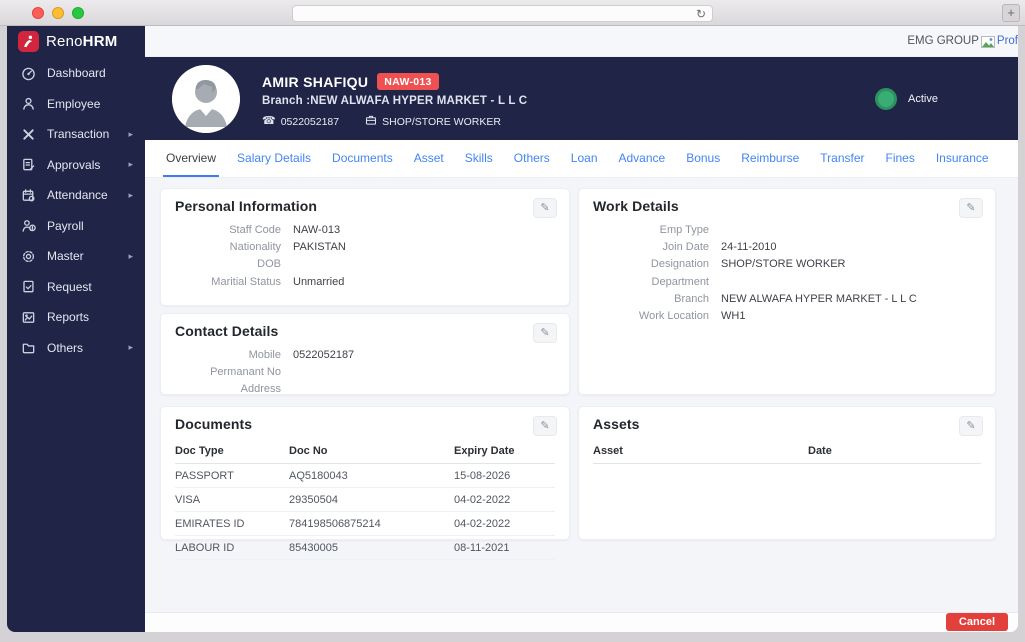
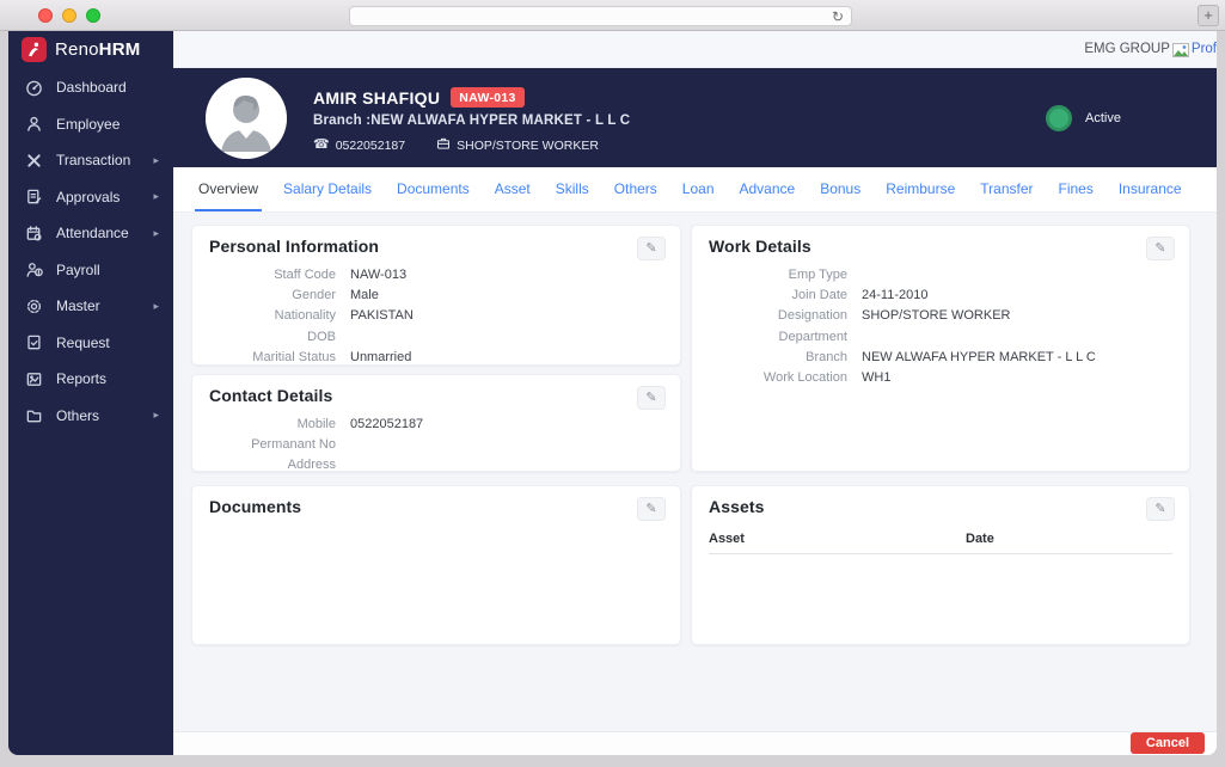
  ↻
  +
  RenoHRM
  Dashboard
  Employee
  Transaction
  ▸
  Approvals
  ▸
  Attendance
  ▸
  Payroll
  Master
  ▸
  Request
  Reports
  Others
  ▸
  EMG GROUP
  Prof
  AMIR SHAFIQU
  NAW-013
  Branch :NEW ALWAFA HYPER MARKET - L L C
  ☎
  0522052187
  SHOP/STORE WORKER
  Active
  Overview
  Salary Details
  Documents
  Asset
  Skills
  Others
  Loan
  Advance
  Bonus
  Reimburse
  Transfer
  Fines
  Insurance
  Personal Information
  ✎
  Staff Code
  NAW-013
+ Gender
+ Male
  Nationality
  PAKISTAN
  DOB
  Maritial Status
  Unmarried
  Work Details
  ✎
  Emp Type
  Join Date
  24-11-2010
  Designation
  SHOP/STORE WORKER
  Department
  Branch
  NEW ALWAFA HYPER MARKET - L L C
  Work Location
  WH1
  Contact Details
  ✎
  Mobile
  0522052187
  Permanant No
  Address
  Documents
  ✎
- Doc Type	Doc No	Expiry Date
- PASSPORT	AQ5180043	15-08-2026
- VISA	29350504	04-02-2022
- EMIRATES ID	784198506875214	04-02-2022
- LABOUR ID	85430005	08-11-2021
  Assets
  ✎
  Asset	Date
  Cancel
